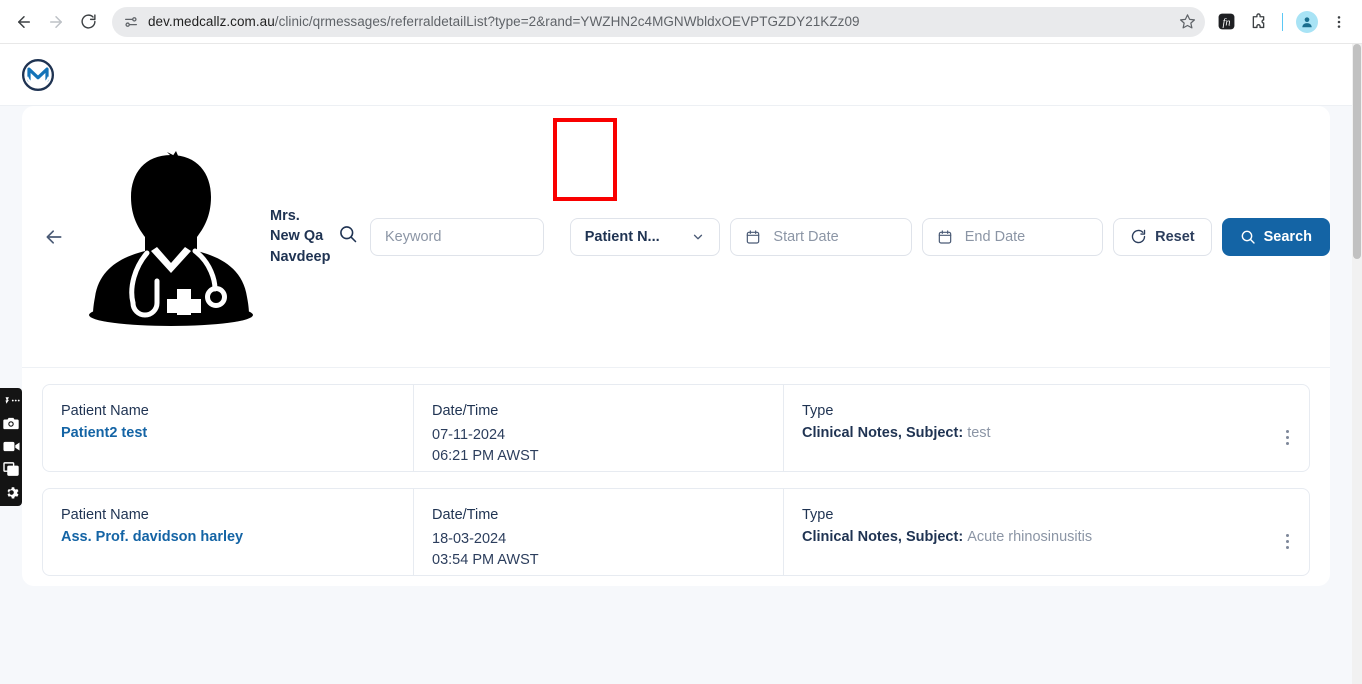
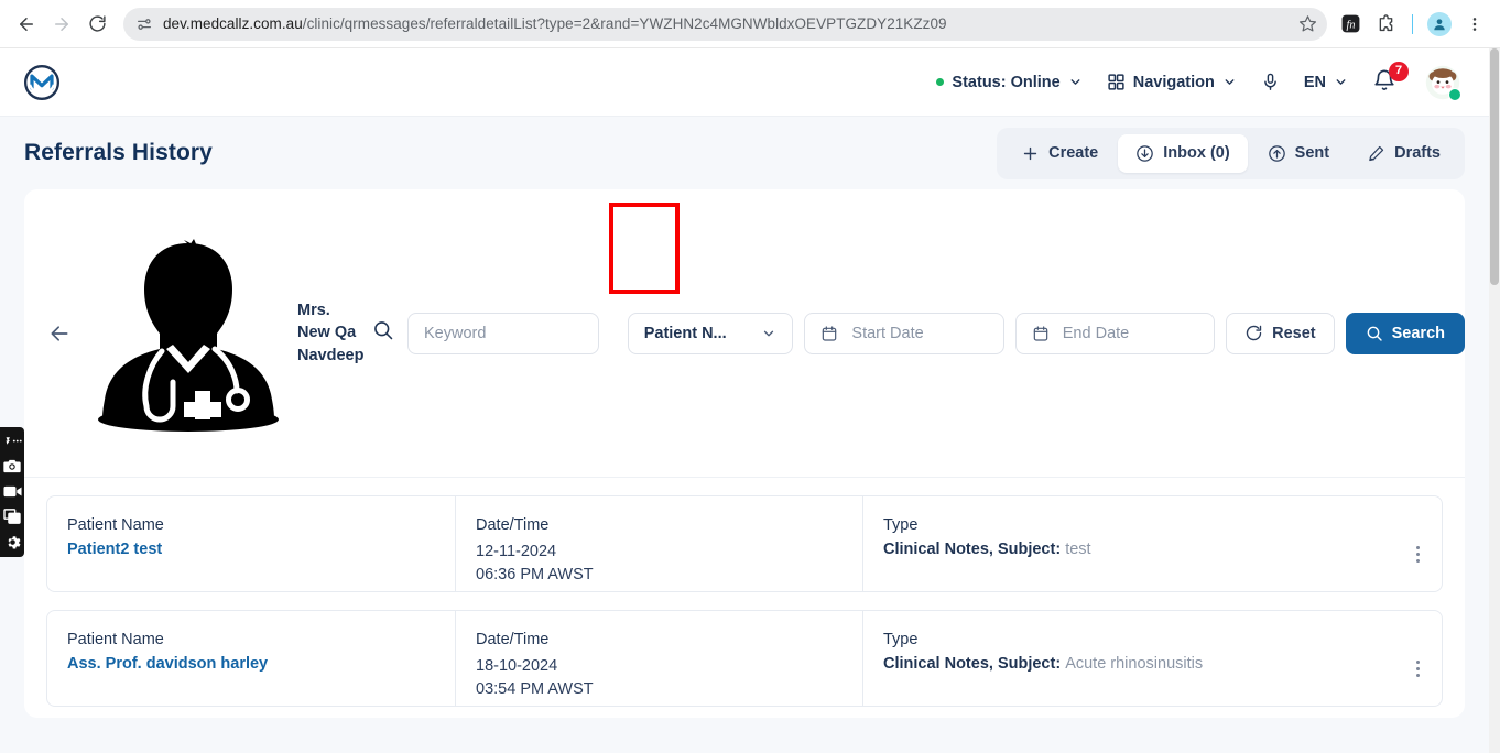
  dev.medcallz.com.au/clinic/qrmessages/referraldetailList?type=2&rand=YWZHN2c4MGNWbldxOEVPTGZDY21KZz09
  fn
+ Status: Online
+ Navigation
+ EN
+ 7
+ Referrals History
+ Create
+ Inbox (0)
+ Sent
+ Drafts
  Mrs. New Qa Navdeep
  Keyword
  Patient N...
  Start Date
  End Date
  Reset
  Search
  Patient Name
  Patient2 test
  Date/Time
- 07-11-2024
+ 12-11-2024
- 06:21 PM AWST
+ 06:36 PM AWST
  Type
  Clinical Notes, Subject: test
  Patient Name
  Ass. Prof. davidson harley
  Date/Time
- 18-03-2024
+ 18-10-2024
  03:54 PM AWST
  Type
  Clinical Notes, Subject: Acute rhinosinusitis
